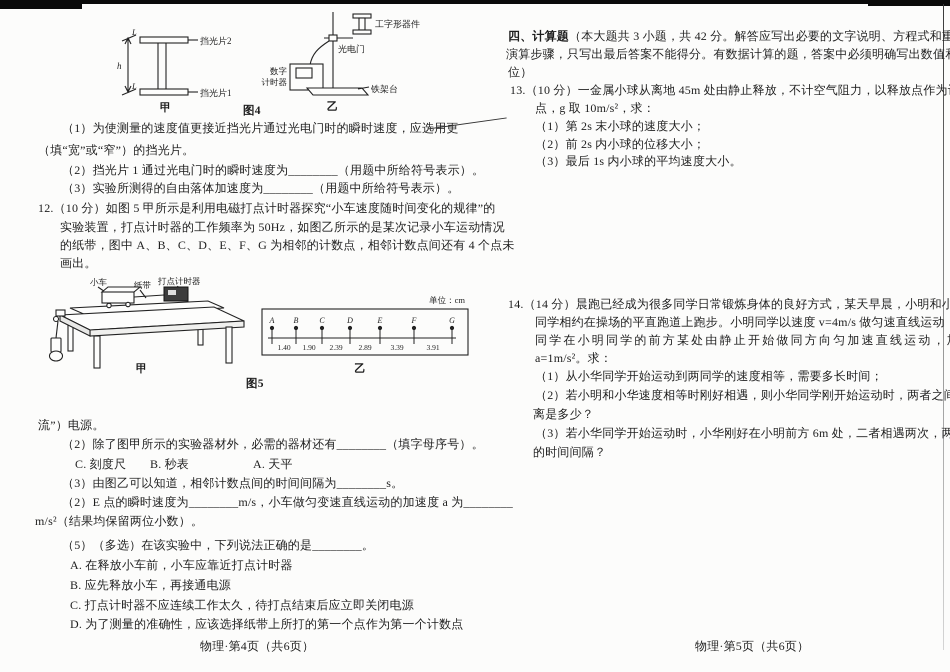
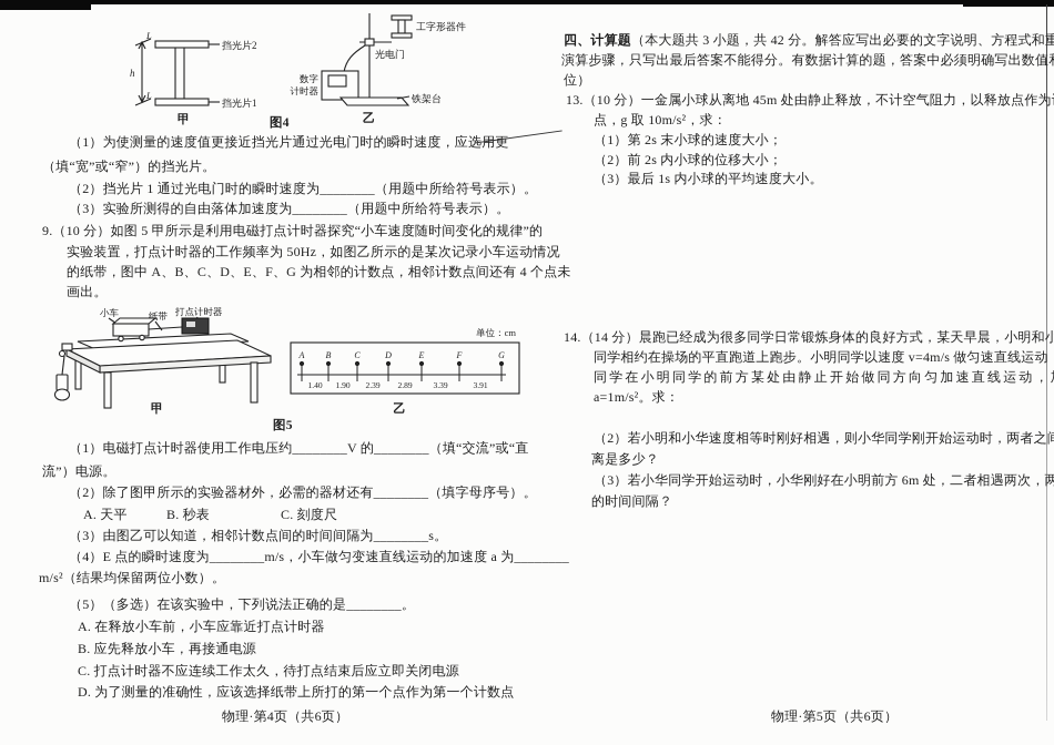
  h
  L
  L
  挡光片2
  挡光片1
  甲
  工字形器件
  光电门
  数字
  计时器
  铁架台
  乙
  图4
  （1）为使测量的速度值更接近挡光片通过光电门时的瞬时速度，应用更
  （填“宽”或“窄”）的挡光片。
  （2）挡光片 1 通过光电门时的瞬时速度为________（用题中所给符号表示）。
  （3）实验所测得的自由落体加速度为________（用题中所给符号表示）。
- 12.（10 分）如图 5 甲所示是利用电磁打点计时器探究“小车速度随时间变化的规律”的
+ 9.（10 分）如图 5 甲所示是利用电磁打点计时器探究“小车速度随时间变化的规律”的
  实验装置，打点计时器的工作频率为 50Hz，如图乙所示的是某次记录小车运动情况
  的纸带，图中 A、B、C、D、E、F、G 为相邻的计数点，相邻计数点间还有 4 个点未
  画出。
  小车
  纸带
  打点计时器
  甲
  单位：cm
  A
  B
  C
  D
  E
  F
  G
  1.40
  1.90
  2.39
  2.89
  3.39
  3.91
  乙
  图5
+ （1）电磁打点计时器使用工作电压约________V 的________（填“交流”或“直
  流”）电源。
  （2）除了图甲所示的实验器材外，必需的器材还有________（填字母序号）。
- C. 刻度尺
+ A. 天平
  B. 秒表
- A. 天平
+ C. 刻度尺
  （3）由图乙可以知道，相邻计数点间的时间间隔为________s。
- （2）E 点的瞬时速度为________m/s，小车做匀变速直线运动的加速度 a 为________
+ （4）E 点的瞬时速度为________m/s，小车做匀变速直线运动的加速度 a 为________
  m/s²（结果均保留两位小数）。
  （5）（多选）在该实验中，下列说法正确的是________。
  A. 在释放小车前，小车应靠近打点计时器
  B. 应先释放小车，再接通电源
  C. 打点计时器不应连续工作太久，待打点结束后应立即关闭电源
  D. 为了测量的准确性，应该选择纸带上所打的第一个点作为第一个计数点
  物理·第4页（共6页）
  四、计算题（本大题共 3 小题，共 42 分。解答应写出必要的文字说明、方程式和重
  演算步骤，只写出最后答案不能得分。有数据计算的题，答案中必须明确写出数值
  位）
  13.（10 分）一金属小球从离地 45m 处由静止释放，不计空气阻力，以释放点作为
  点，g 取 10m/s²，求：
  （1）第 2s 末小球的速度大小；
  （2）前 2s 内小球的位移大小；
  （3）最后 1s 内小球的平均速度大小。
  14.（14 分）晨跑已经成为很多同学日常锻炼身体的良好方式，某天早晨，小明和小
  同学相约在操场的平直跑道上跑步。小明同学以速度 v=4m/s 做匀速直线运动
  同学在小明同学的前方某处由静止开始做同方向匀加速直线运动，
  a=1m/s²。求：
- （1）从小华同学开始运动到两同学的速度相等，需要多长时间；
  （2）若小明和小华速度相等时刚好相遇，则小华同学刚开始运动时，两者之
  离是多少？
  （3）若小华同学开始运动时，小华刚好在小明前方 6m 处，二者相遇两次，两
  的时间间隔？
  物理·第5页（共6页）
